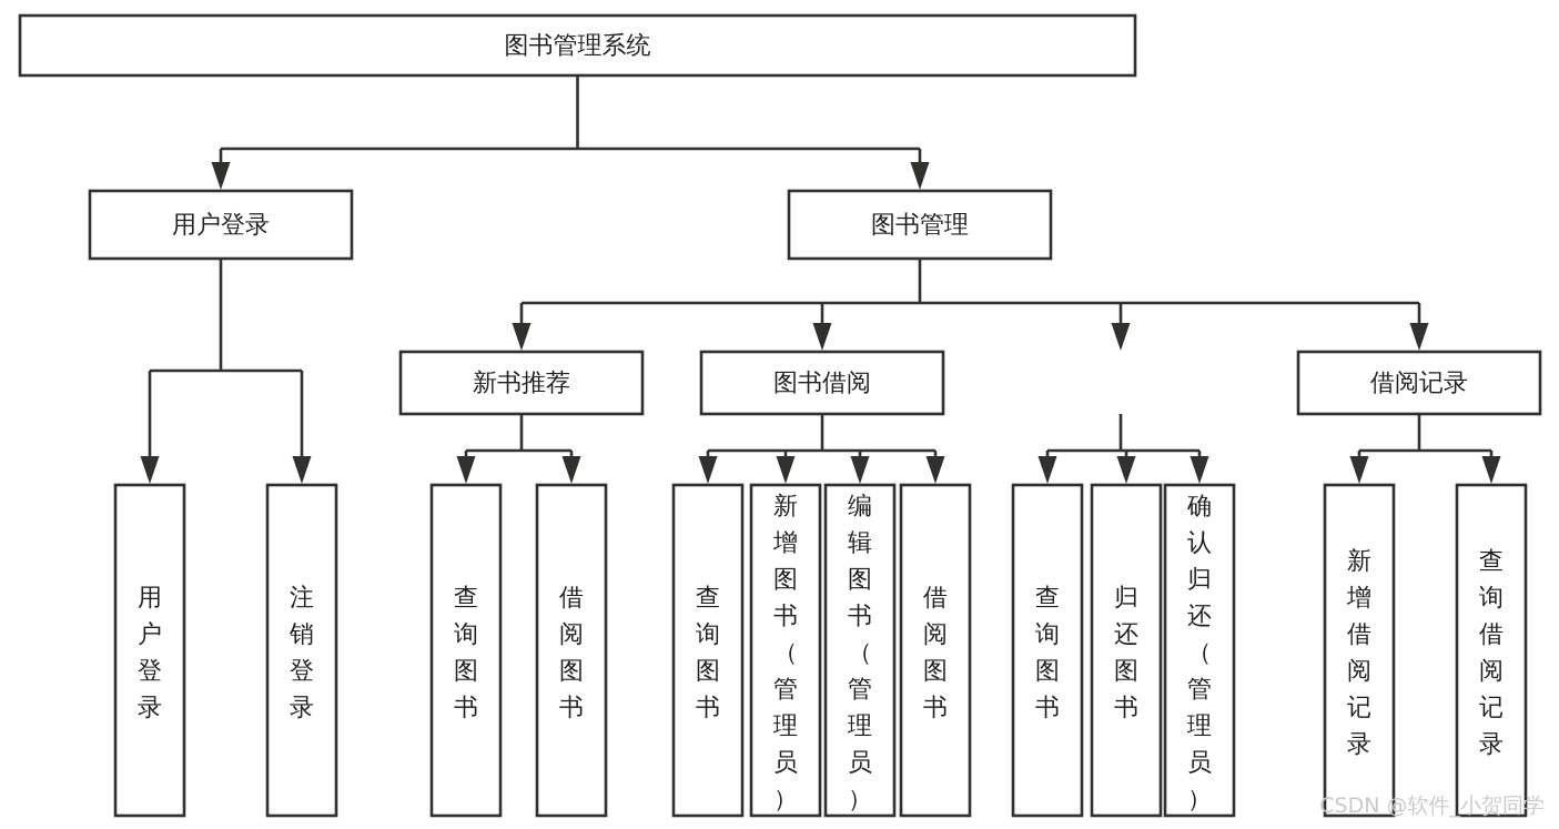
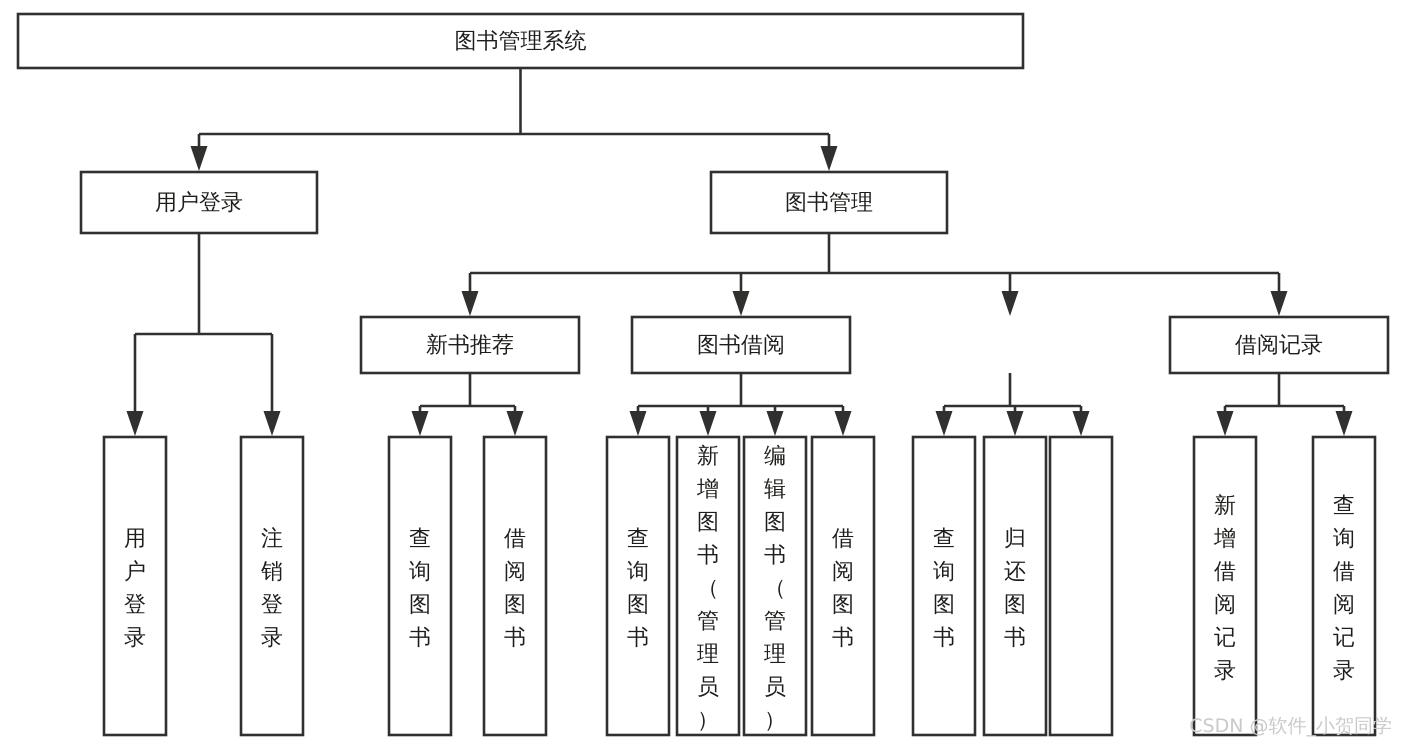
  图书管理系统
  用户登录
  图书管理
  新书推荐
  图书借阅
  借阅记录
  用户登录
  注销登录
  查询图书
  借阅图书
  查询图书
  新增图书（管理员）
  编辑图书（管理员）
  借阅图书
  查询图书
  归还图书
- 确认归还（管理员）
  新增借阅记录
  查询借阅记录
  CSDN @软件_小贺同学
